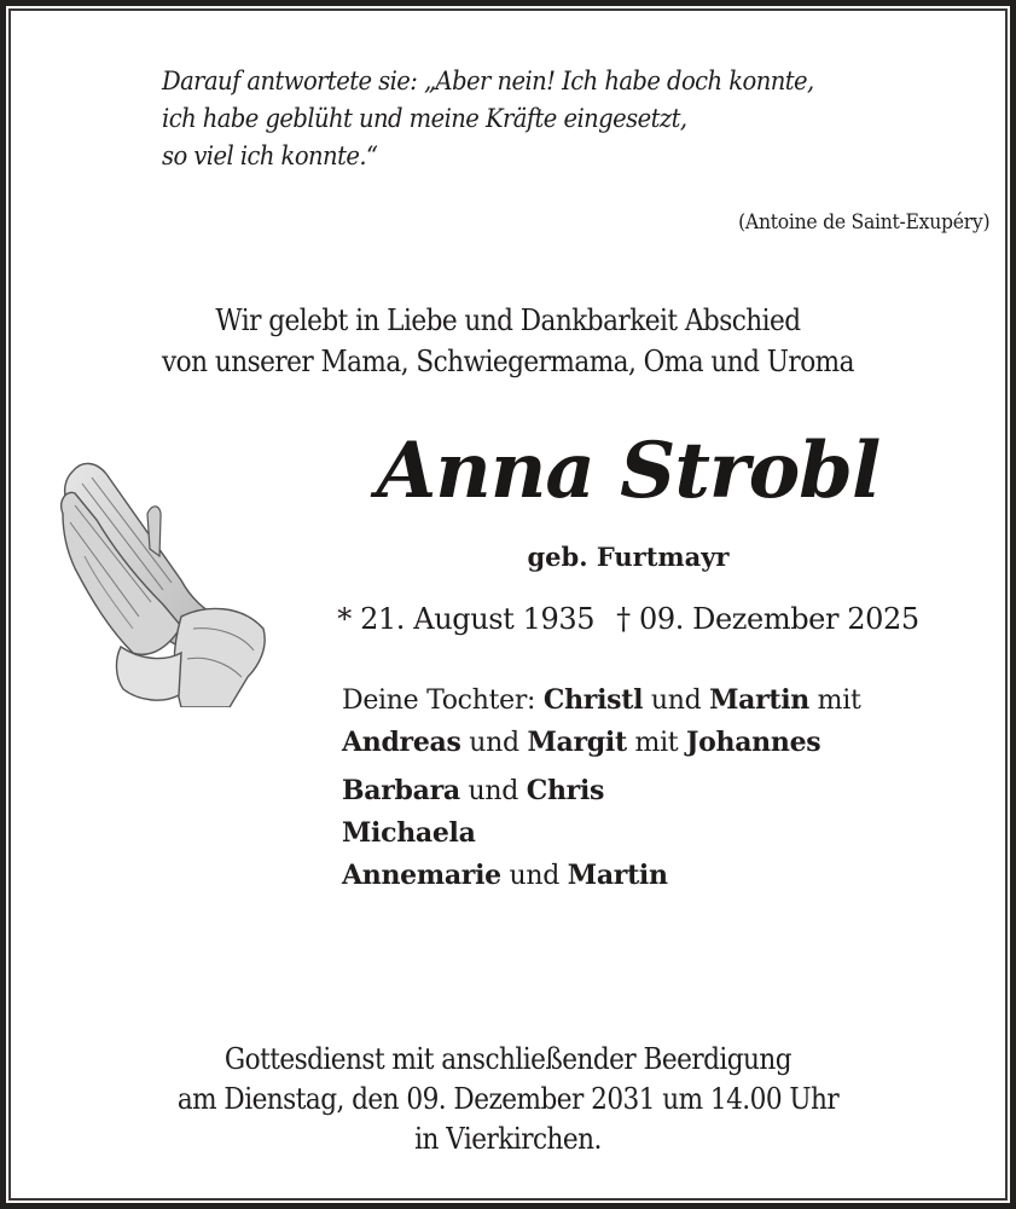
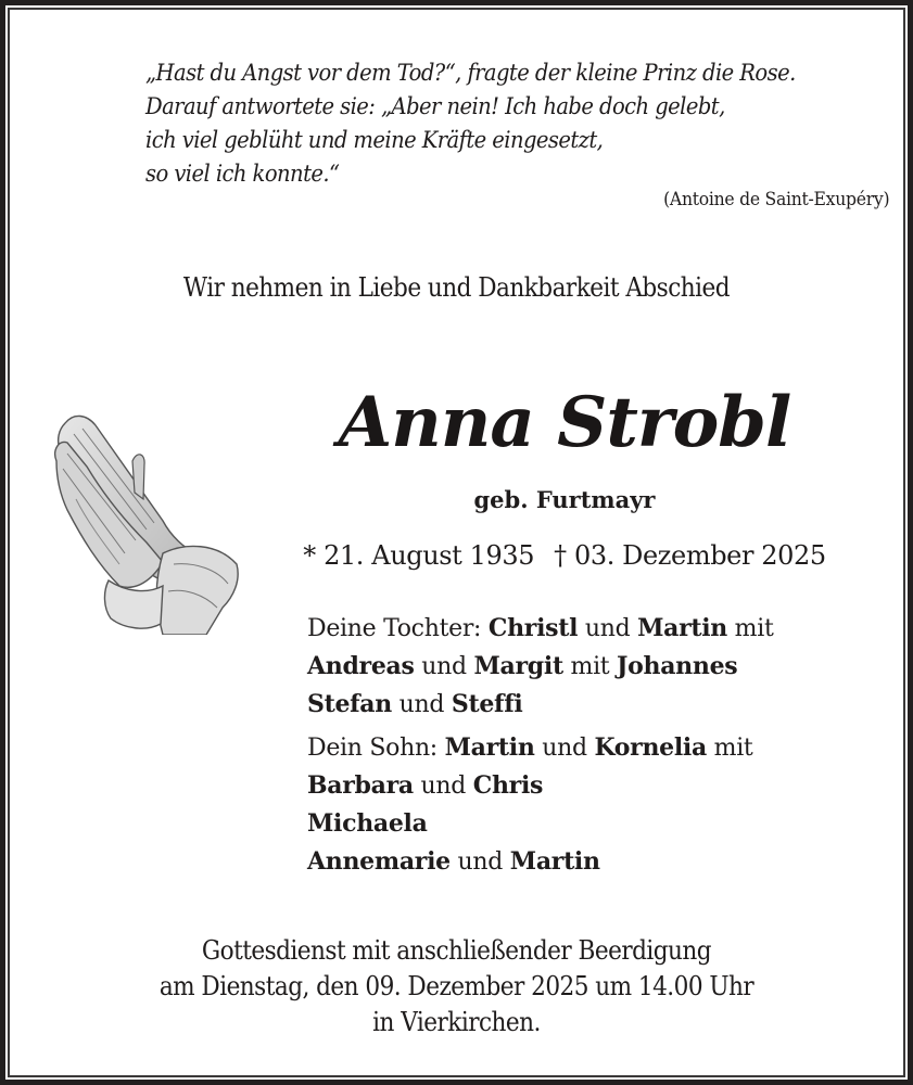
+ „Hast du Angst vor dem Tod?“, fragte der kleine Prinz die Rose.
- Darauf antwortete sie: „Aber nein! Ich habe doch konnte,
+ Darauf antwortete sie: „Aber nein! Ich habe doch gelebt,
- ich habe geblüht und meine Kräfte eingesetzt,
+ ich viel geblüht und meine Kräfte eingesetzt,
  so viel ich konnte.“
  (Antoine de Saint-Exupéry)
- Wir gelebt in Liebe und Dankbarkeit Abschied
+ Wir nehmen in Liebe und Dankbarkeit Abschied
- von unserer Mama, Schwiegermama, Oma und Uroma
  Anna Strobl
  geb. Furtmayr
- * 21. August 1935 † 09. Dezember 2025
+ * 21. August 1935 † 03. Dezember 2025
  Deine Tochter: Christl und Martin mit
  Andreas und Margit mit Johannes
+ Stefan und Steffi
+ Dein Sohn: Martin und Kornelia mit
  Barbara und Chris
  Michaela
  Annemarie und Martin
  Gottesdienst mit anschließender Beerdigung
- am Dienstag, den 09. Dezember 2031 um 14.00 Uhr
+ am Dienstag, den 09. Dezember 2025 um 14.00 Uhr
  in Vierkirchen.
